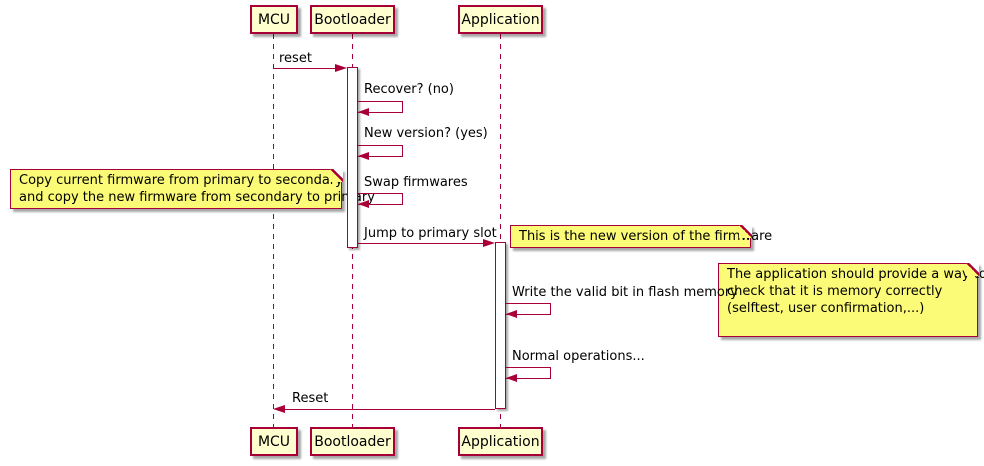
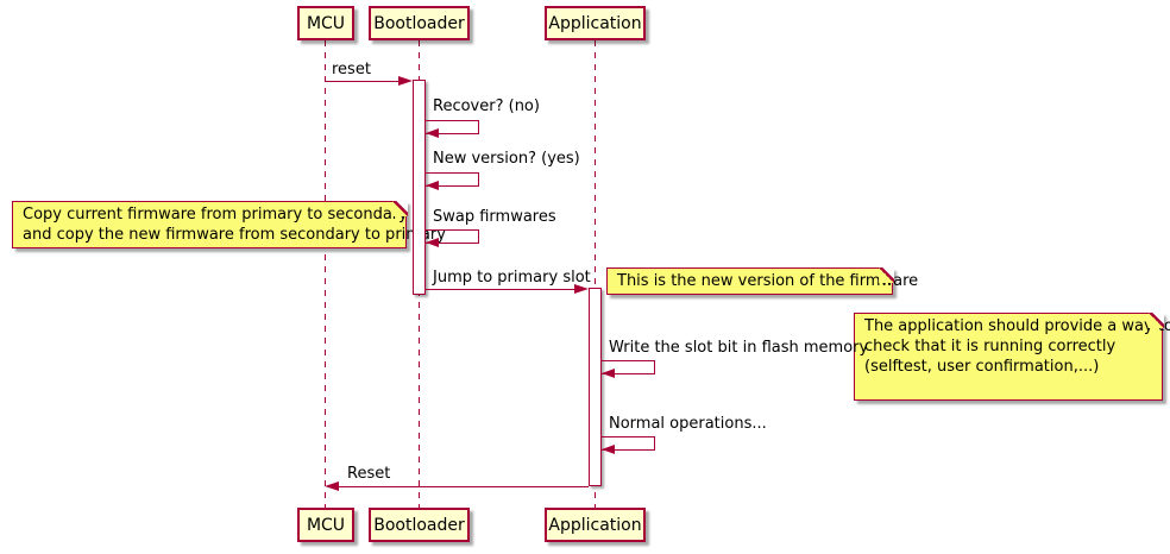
  Copy current firmware from primary to seconda
  and copy the new firmware from secondary to pri
  This is the new version of the firmare
  The application should provide a wao
- check that it is memory correctly
+ check that it is running correctly
  (selftest, user confirmation,...)
  reset
  Recover? (no)
  New version? (yes)
  Swap firmwares
  Jump to primary slot
- Write the valid bit in flash memory
+ Write the slot bit in flash memory
  Normal operations...
  Reset
  MCU
  Bootloader
  Application
  MCU
  Bootloader
  Application
